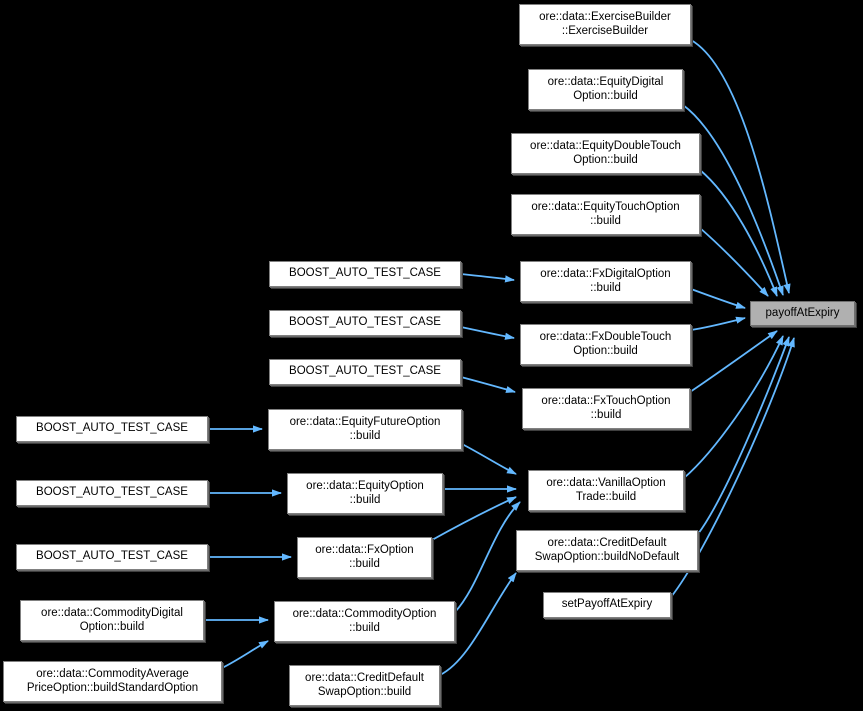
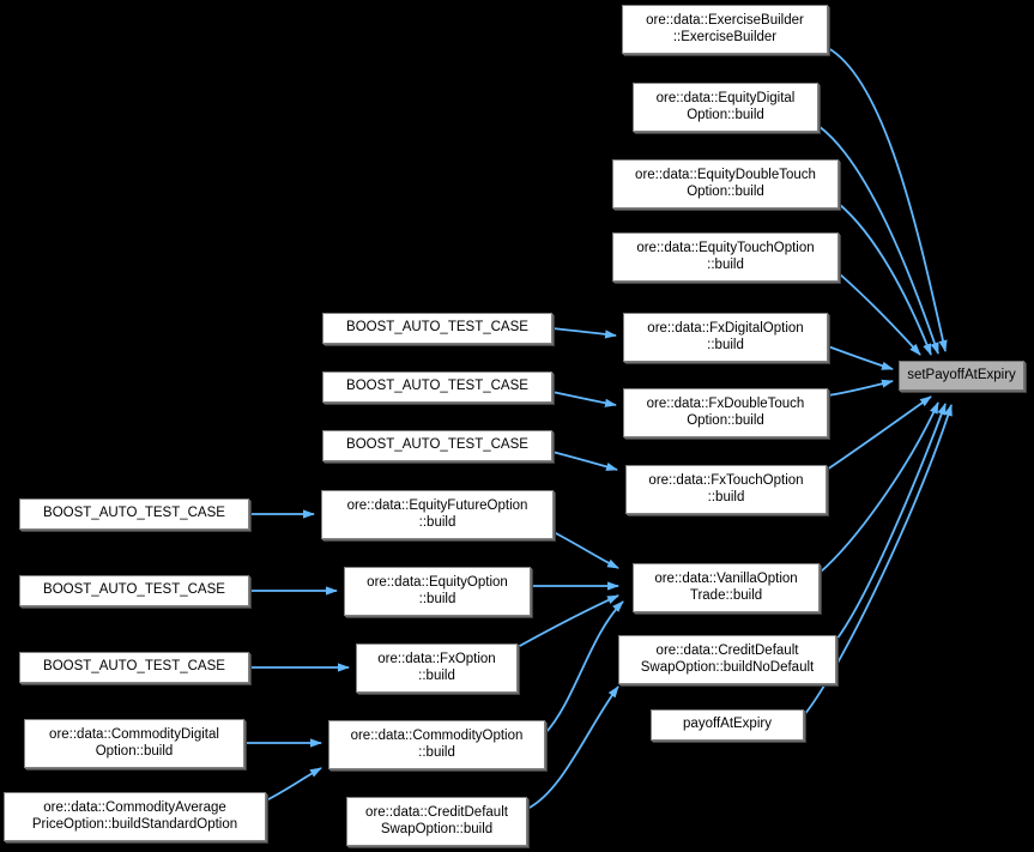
  ore::data::ExerciseBuilder
  ::ExerciseBuilder
  ore::data::EquityDigital
  Option::build
  ore::data::EquityDoubleTouch
  Option::build
  ore::data::EquityTouchOption
  ::build
  ore::data::FxDigitalOption
  ::build
  ore::data::FxDoubleTouch
  Option::build
  ore::data::FxTouchOption
  ::build
  ore::data::VanillaOption
  Trade::build
  ore::data::CreditDefault
  SwapOption::buildNoDefault
- setPayoffAtExpiry
+ payoffAtExpiry
  BOOST_AUTO_TEST_CASE
  BOOST_AUTO_TEST_CASE
  BOOST_AUTO_TEST_CASE
  ore::data::EquityFutureOption
  ::build
  ore::data::EquityOption
  ::build
  ore::data::FxOption
  ::build
  ore::data::CommodityOption
  ::build
  ore::data::CreditDefault
  SwapOption::build
  BOOST_AUTO_TEST_CASE
  BOOST_AUTO_TEST_CASE
  BOOST_AUTO_TEST_CASE
  ore::data::CommodityDigital
  Option::build
  ore::data::CommodityAverage
  PriceOption::buildStandardOption
- payoffAtExpiry
+ setPayoffAtExpiry
